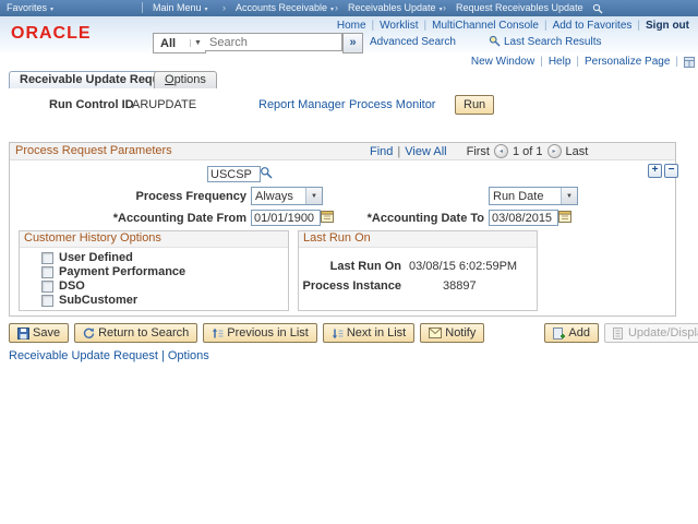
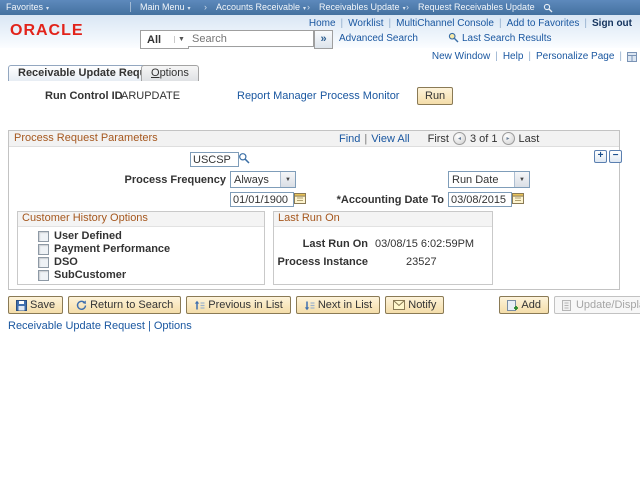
  Favorites
  Main Menu
  ›
  Accounts Receivable
  ›
  Receivables Update
  ›
  Request Receivables Update
  ORACLE
  Home | Worklist | MultiChannel Console | Add to Favorites | Sign out
  All
  Search
  »
  Advanced Search
  Last Search Results
  New Window
  |
  Help
  |
  Personalize Page
  |
  Receivable Update Req
  Options
  Run Control ID
  ARUPDATE
  Report Manager
  Process Monitor
  Run
  Process Request Parameters
  Find
  |
  View All
  First
- 1 of 1
+ 3 of 1
  Last
  +
  −
  USCSP
  Process Frequency
  Always
  Run Date
- *Accounting Date From
  01/01/1900
  *Accounting Date To
  03/08/2015
  Customer History Options
  User Defined
  Payment Performance
  DSO
  SubCustomer
  Last Run On
  Last Run On
  03/08/15 6:02:59PM
  Process Instance
- 38897
+ 23527
  Save
  Return to Search
  Previous in List
  Next in List
  Notify
  Add
  Update/Displ
  Receivable Update Request | Options
